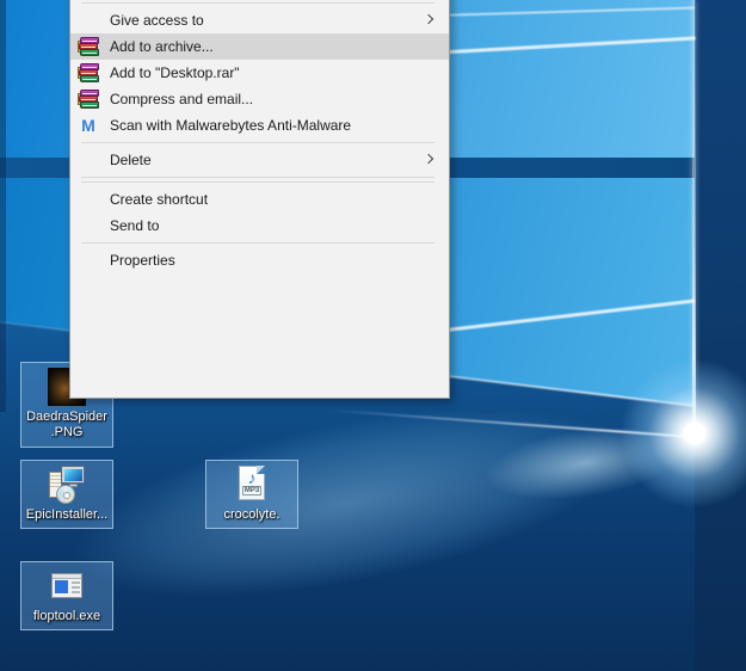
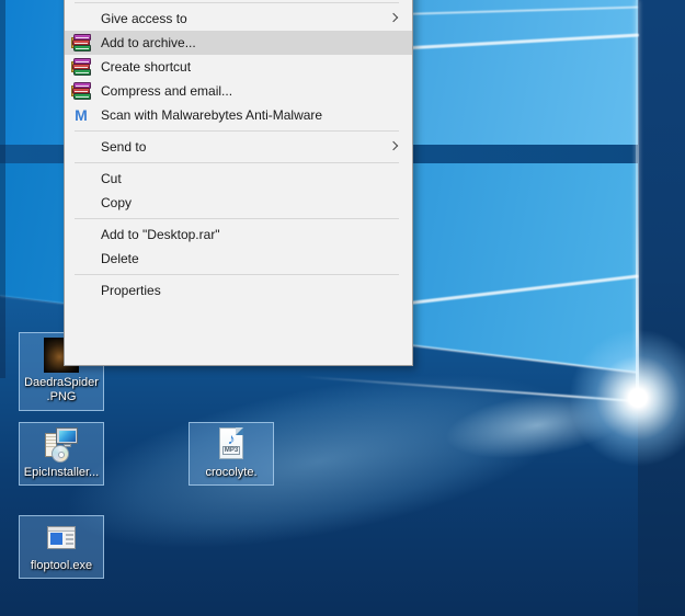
  DaedraSpider
  .PNG
  EpicInstaller...
  ♪
  crocolyte.
  floptool.exe
  Give access to
  Add to archive...
- Add to "Desktop.rar"
+ Create shortcut
  Compress and email...
  Scan with Malwarebytes Anti-Malware
- Delete
+ Send to
+ Cut
+ Copy
- Create shortcut
+ Add to "Desktop.rar"
- Send to
+ Delete
  Properties
